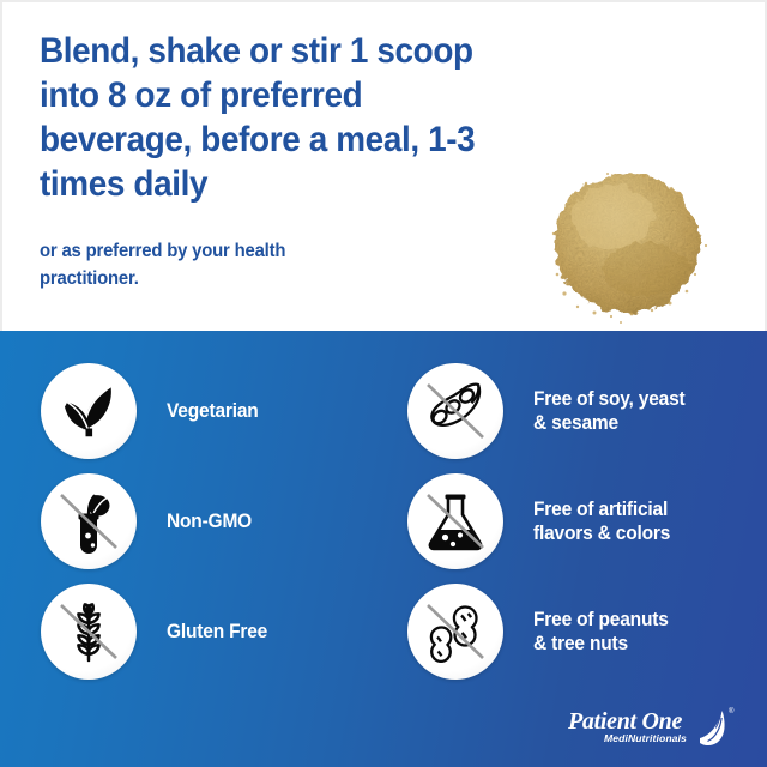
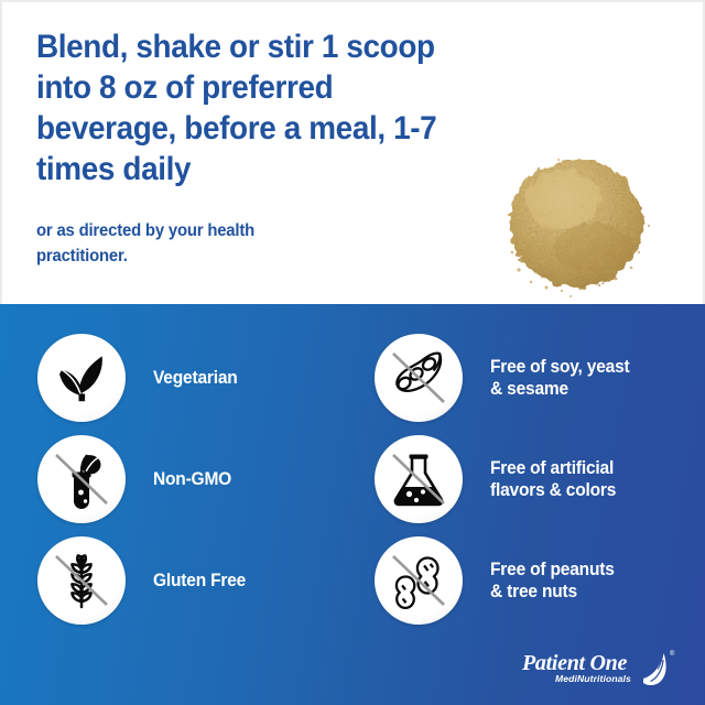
- Blend, shake or stir 1 scoop into 8 oz of preferred beverage, before a meal, 1-3 times daily
+ Blend, shake or stir 1 scoop into 8 oz of preferred beverage, before a meal, 1-7 times daily
- or as preferred by your health practitioner.
+ or as directed by your health practitioner.
  Vegetarian
  Non-GMO
  Gluten Free
  Free of soy, yeast
  & sesame
  Free of artificial
  flavors & colors
  Free of peanuts
  & tree nuts
  Patient One
  MediNutritionals
